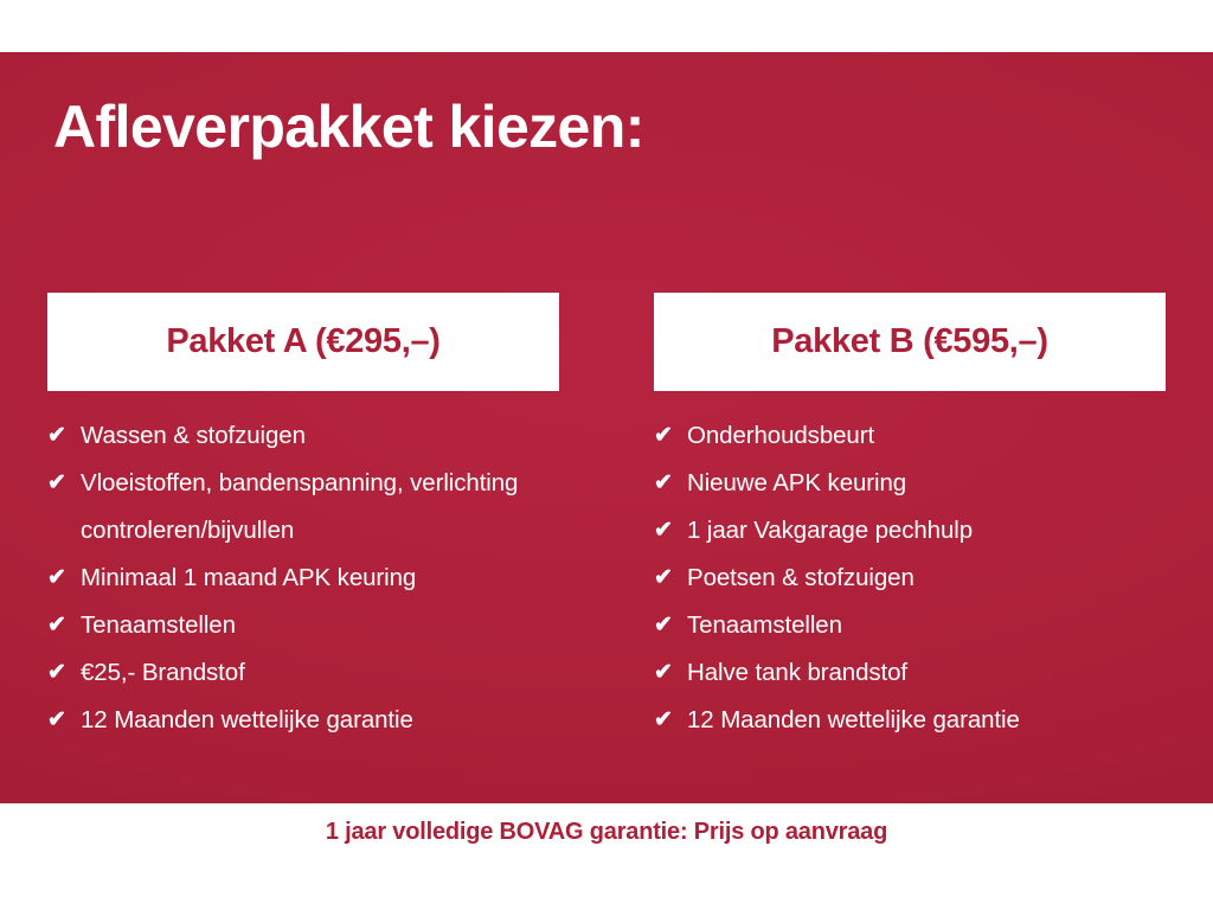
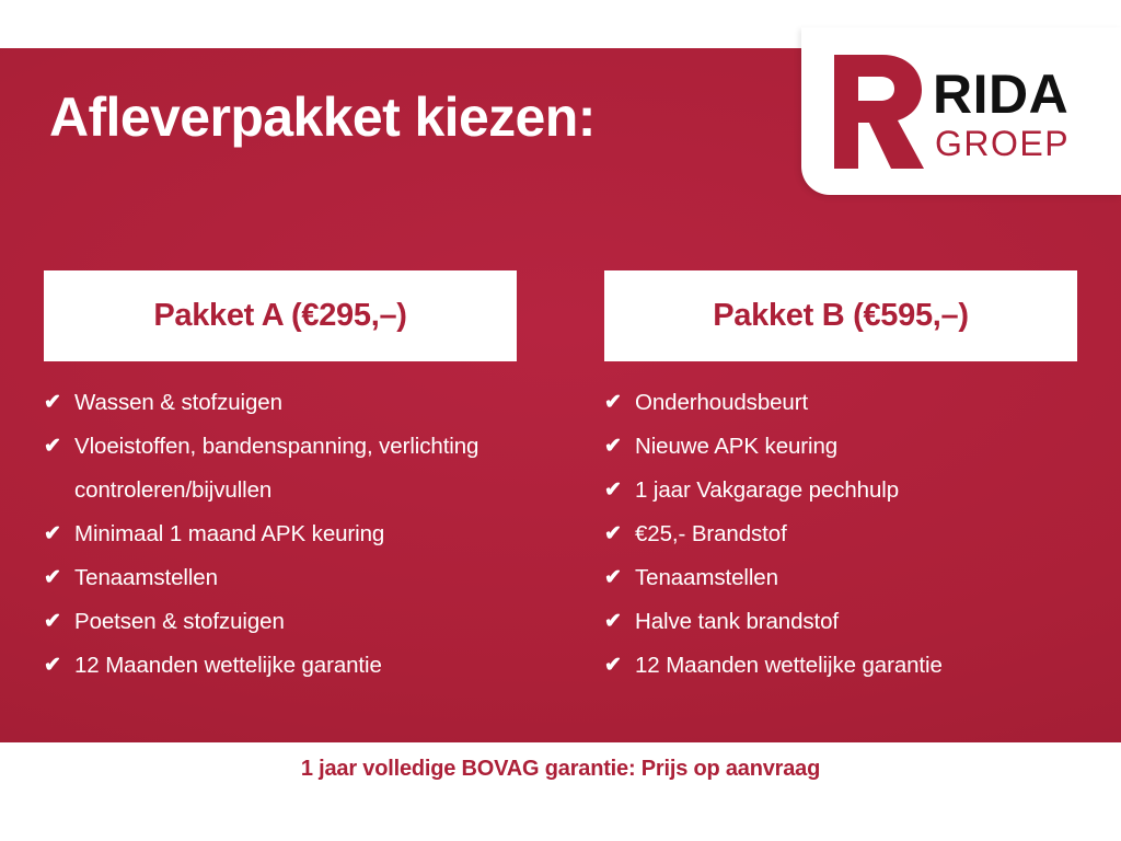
+ RIDA
+ GROEP
  Afleverpakket kiezen:
  Pakket A (€295,–)
  ✔
  Wassen & stofzuigen
  ✔
  Vloeistoffen, bandenspanning, verlichting controleren/bijvullen
  ✔
  Minimaal 1 maand APK keuring
  ✔
  Tenaamstellen
  ✔
- €25,- Brandstof
+ Poetsen & stofzuigen
  ✔
  12 Maanden wettelijke garantie
  Pakket B (€595,–)
  ✔
  Onderhoudsbeurt
  ✔
  Nieuwe APK keuring
  ✔
  1 jaar Vakgarage pechhulp
  ✔
- Poetsen & stofzuigen
+ €25,- Brandstof
  ✔
  Tenaamstellen
  ✔
  Halve tank brandstof
  ✔
  12 Maanden wettelijke garantie
  1 jaar volledige BOVAG garantie: Prijs op aanvraag
